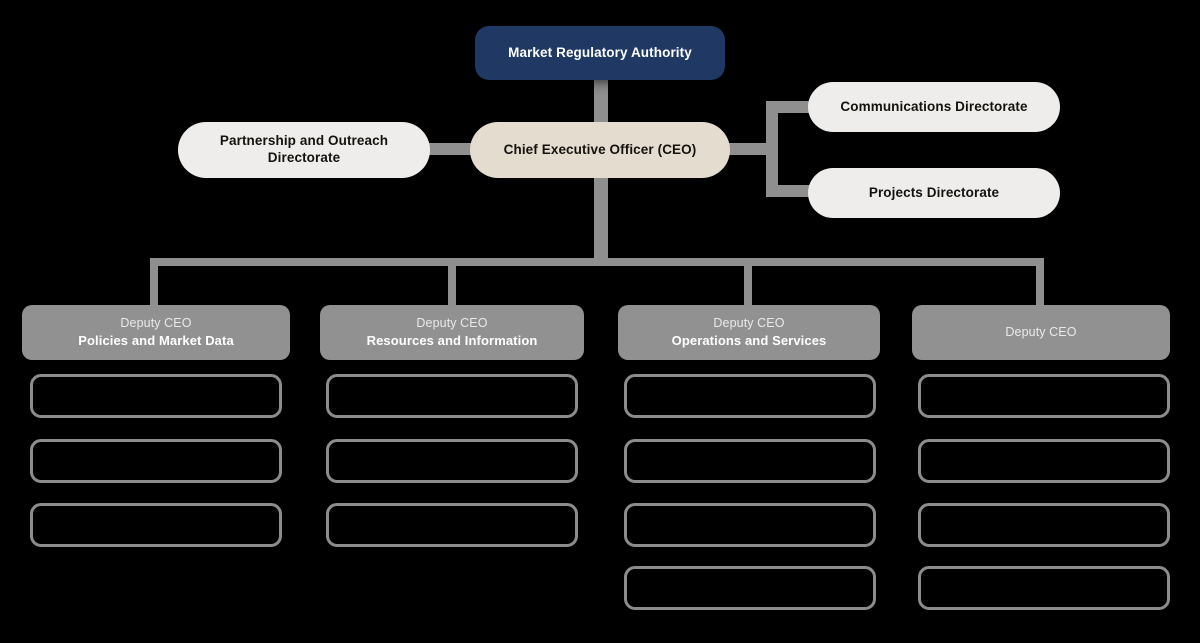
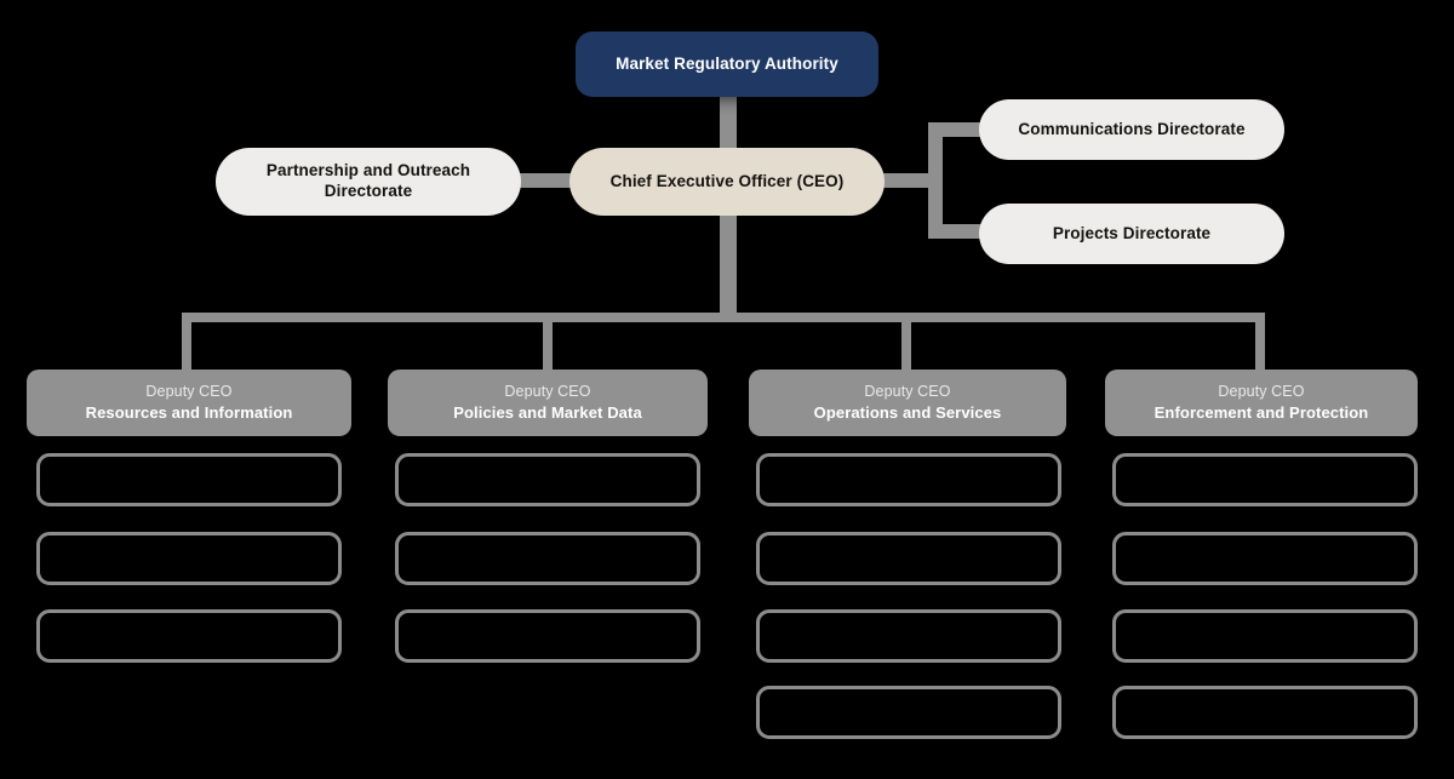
  Market Regulatory Authority
  Chief Executive Officer (CEO)
  Partnership and Outreach
  Directorate
  Communications Directorate
  Projects Directorate
  Deputy CEO
- Policies and Market Data
+ Resources and Information
  Deputy CEO
- Resources and Information
+ Policies and Market Data
  Deputy CEO
  Operations and Services
  Deputy CEO
+ Enforcement and Protection
